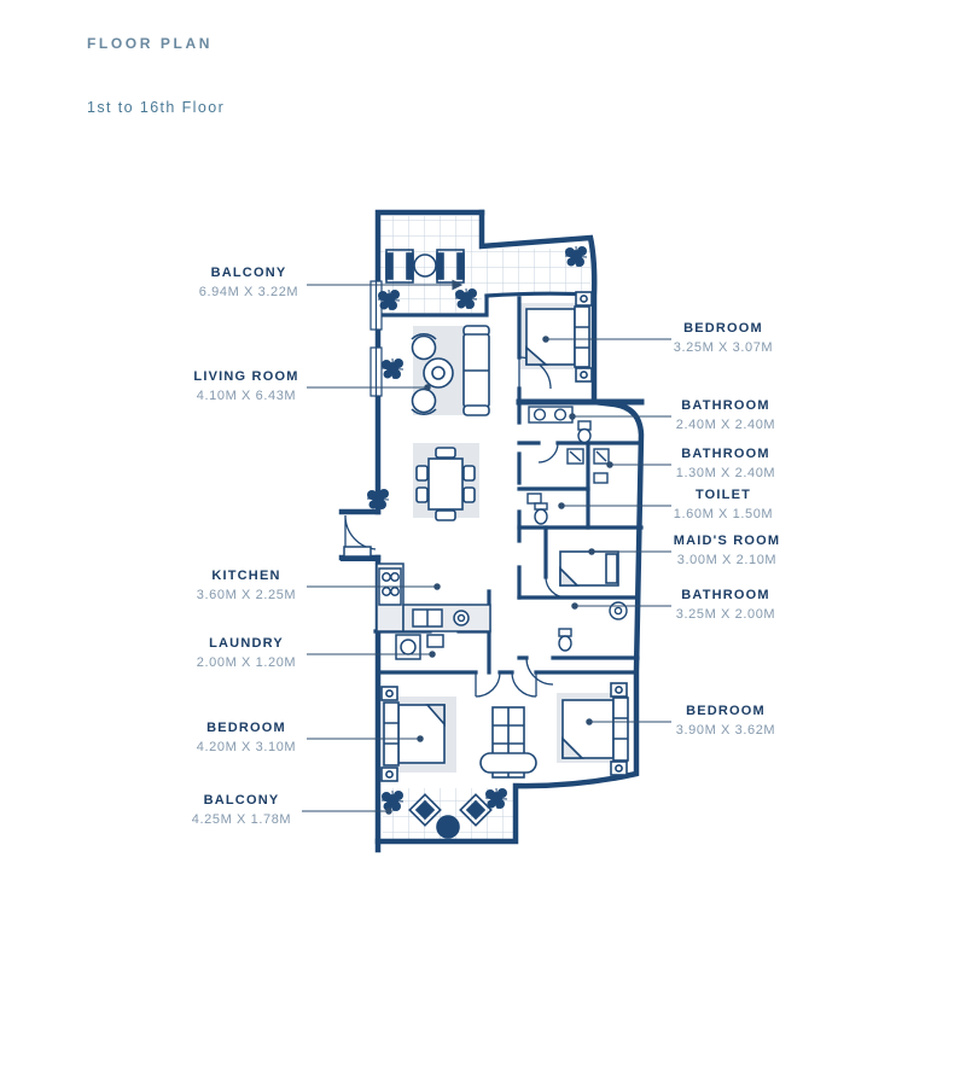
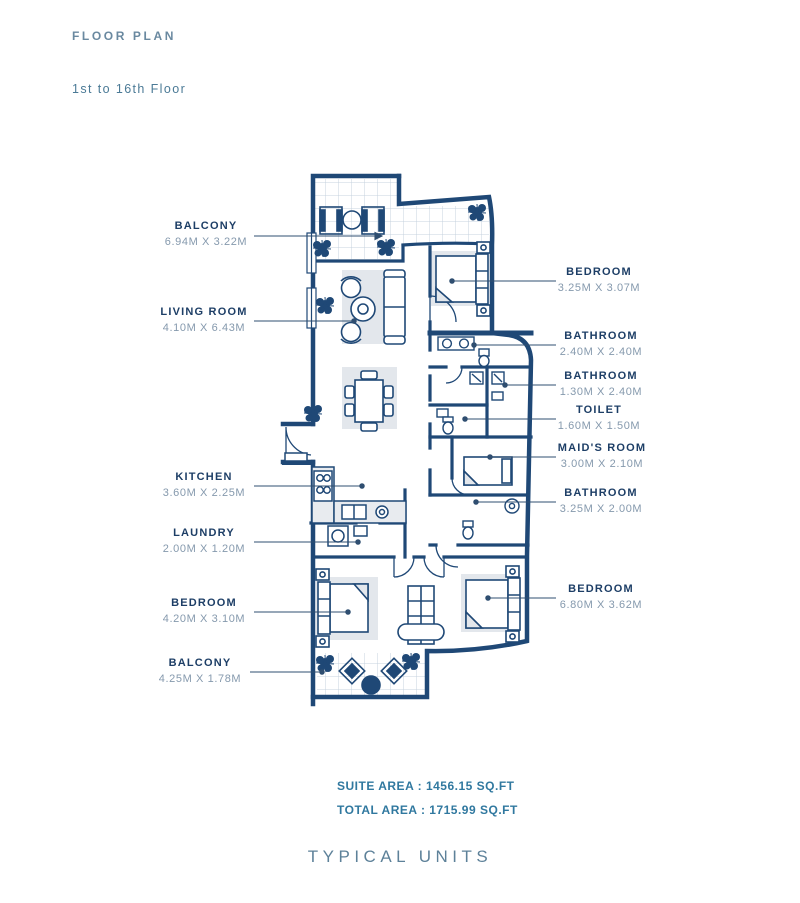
  FLOOR PLAN
  1st to 16th Floor
  BALCONY
  6.94M X 3.22M
  LIVING ROOM
  4.10M X 6.43M
  KITCHEN
  3.60M X 2.25M
  LAUNDRY
  2.00M X 1.20M
  BEDROOM
  4.20M X 3.10M
  BALCONY
  4.25M X 1.78M
  BEDROOM
  3.25M X 3.07M
  BATHROOM
  2.40M X 2.40M
  BATHROOM
  1.30M X 2.40M
  TOILET
  1.60M X 1.50M
  MAID'S ROOM
  3.00M X 2.10M
  BATHROOM
  3.25M X 2.00M
  BEDROOM
- 3.90M X 3.62M
+ 6.80M X 3.62M
+ SUITE AREA : 1456.15 SQ.FT
+ TOTAL AREA : 1715.99 SQ.FT
+ TYPICAL UNITS
